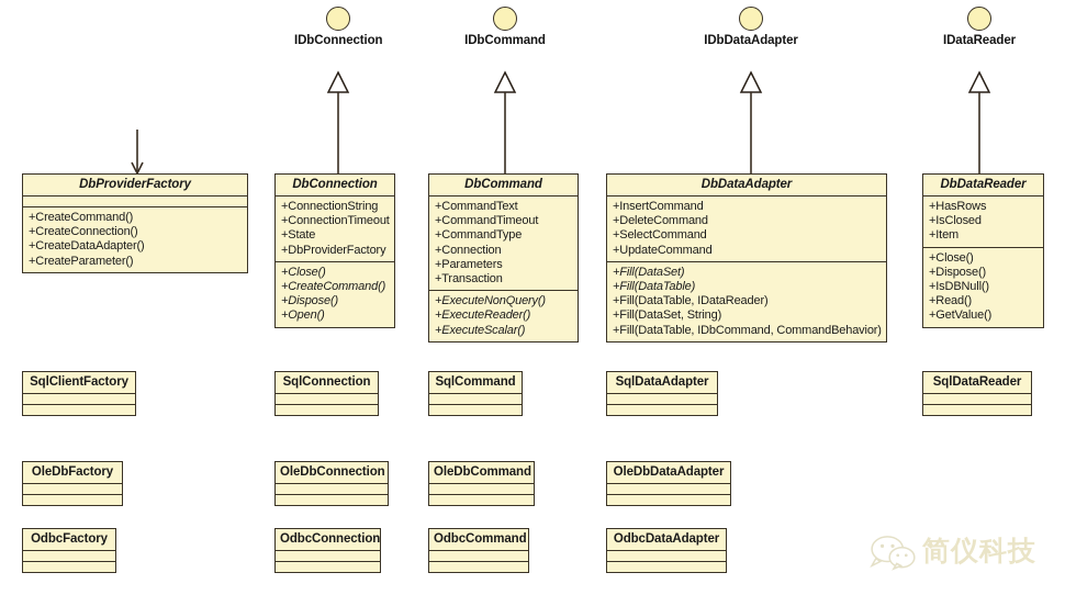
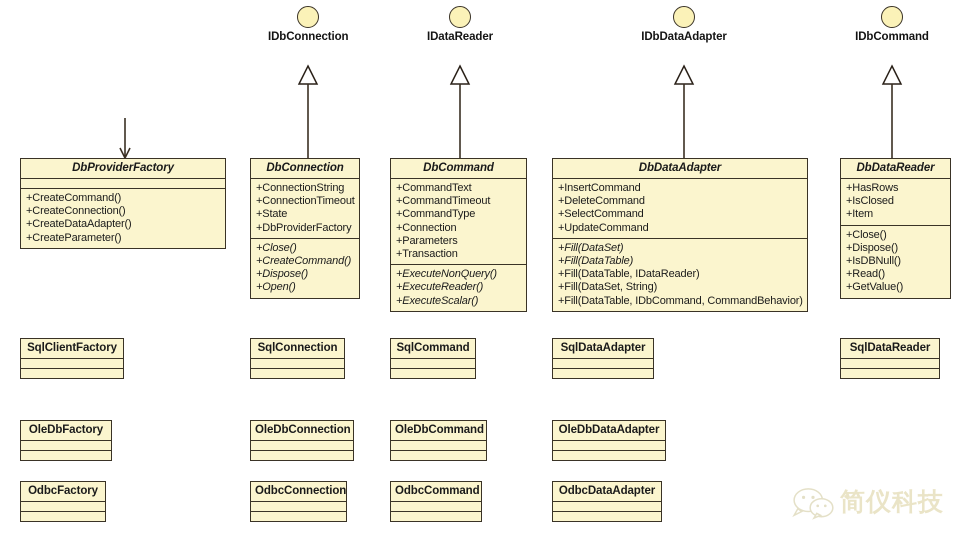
  IDbConnection
- IDbCommand
+ IDataReader
  IDbDataAdapter
- IDataReader
+ IDbCommand
  DbProviderFactory
  +CreateCommand()
  +CreateConnection()
  +CreateDataAdapter()
  +CreateParameter()
  DbConnection
  +ConnectionString
  +ConnectionTimeout
  +State
  +DbProviderFactory
  +Close()
  +CreateCommand()
  +Dispose()
  +Open()
  DbCommand
  +CommandText
  +CommandTimeout
  +CommandType
  +Connection
  +Parameters
  +Transaction
  +ExecuteNonQuery()
  +ExecuteReader()
  +ExecuteScalar()
  DbDataAdapter
  +InsertCommand
  +DeleteCommand
  +SelectCommand
  +UpdateCommand
  +Fill(DataSet)
  +Fill(DataTable)
  +Fill(DataTable, IDataReader)
  +Fill(DataSet, String)
  +Fill(DataTable, IDbCommand, CommandBehavior)
  DbDataReader
  +HasRows
  +IsClosed
  +Item
  +Close()
  +Dispose()
  +IsDBNull()
  +Read()
  +GetValue()
  SqlClientFactory
  SqlConnection
  SqlCommand
  SqlDataAdapter
  SqlDataReader
  OleDbFactory
  OleDbConnection
  OleDbCommand
  OleDbDataAdapter
  OdbcFactory
  OdbcConnection
  OdbcCommand
  OdbcDataAdapter
  简仪科技
